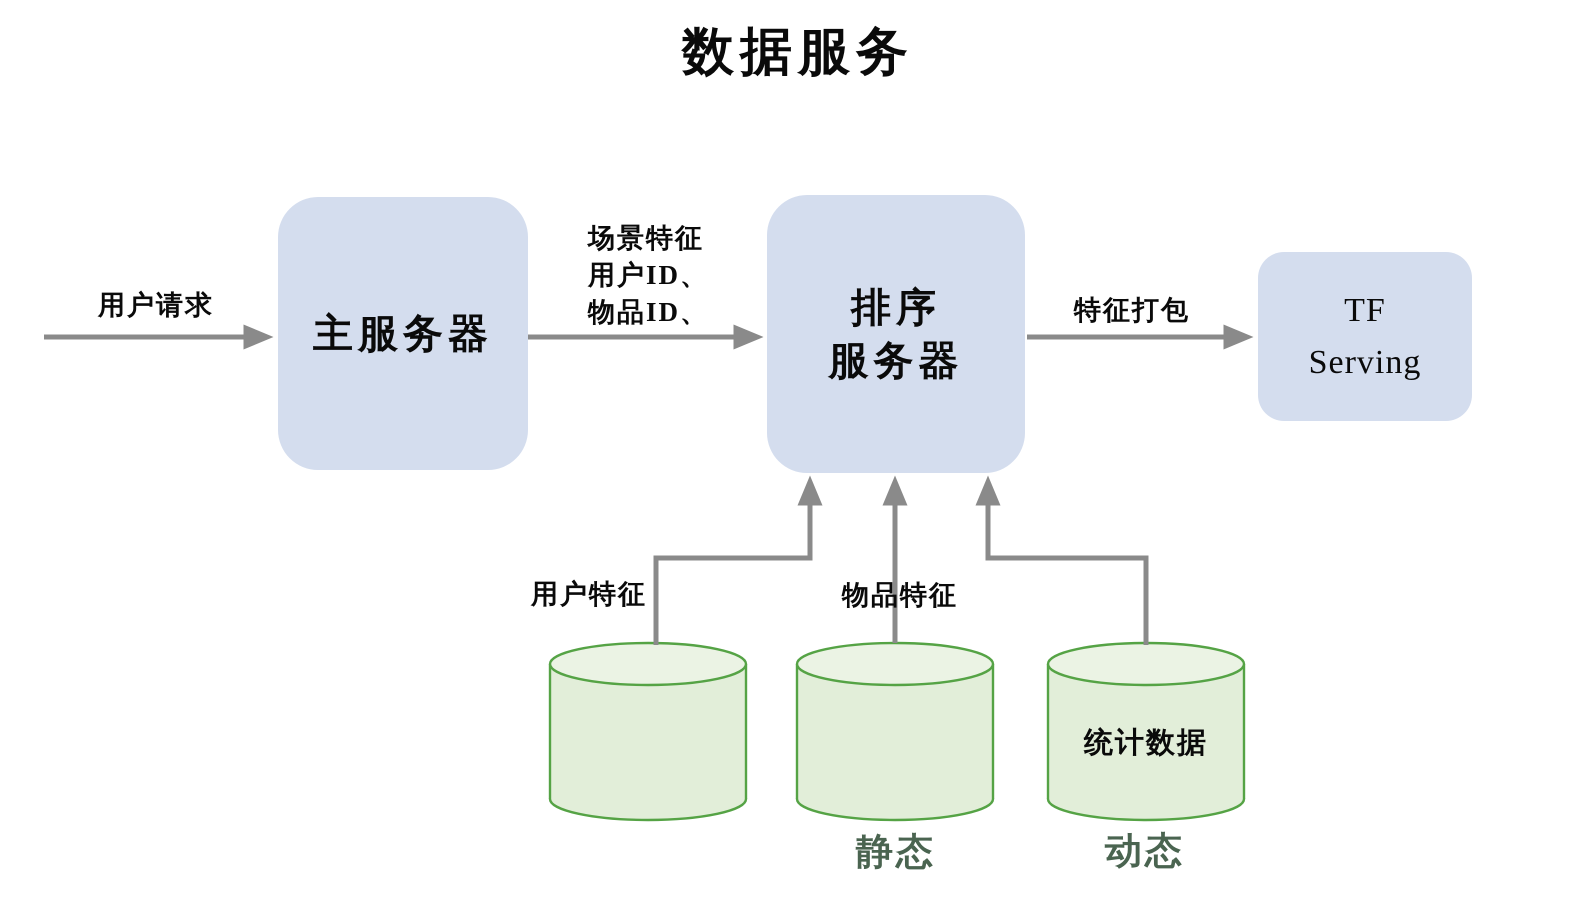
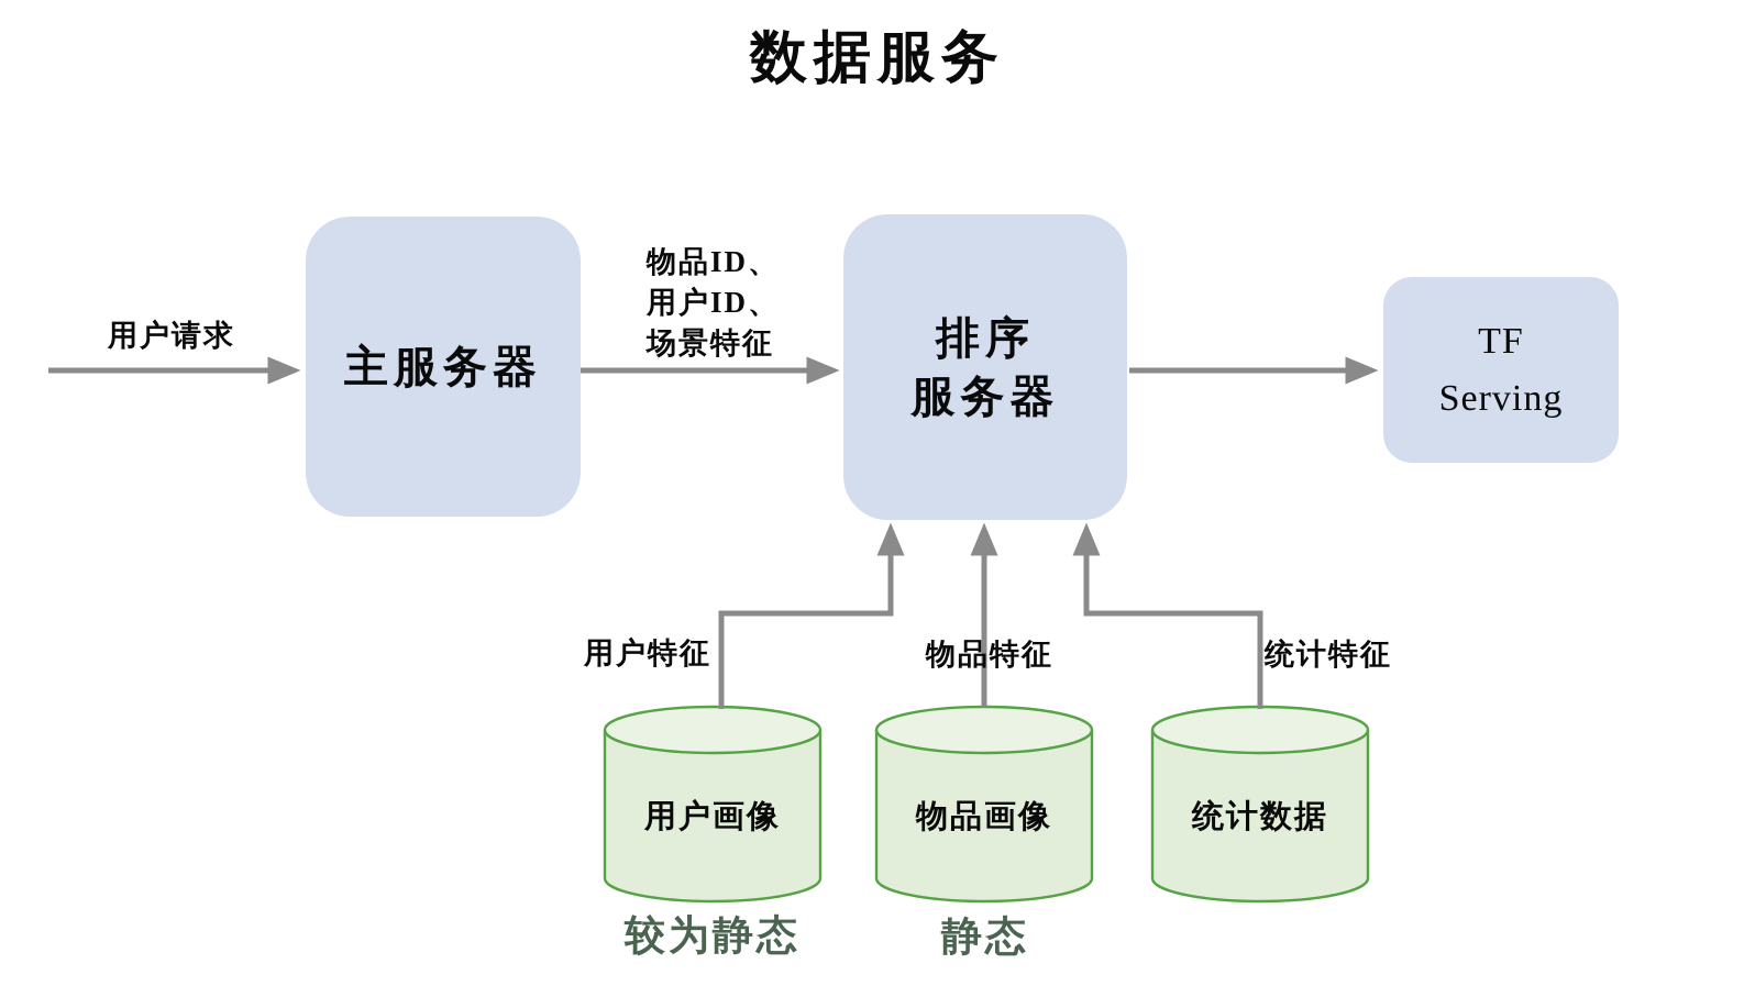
  数据服务
  主服务器
  排序
  服务器
  TF
  Serving
  用户请求
- 场景特征
+ 物品ID、
  用户ID、
- 物品ID、
+ 场景特征
- 特征打包
  用户特征
  物品特征
+ 统计特征
+ 用户画像
+ 物品画像
  统计数据
+ 较为静态
  静态
- 动态
